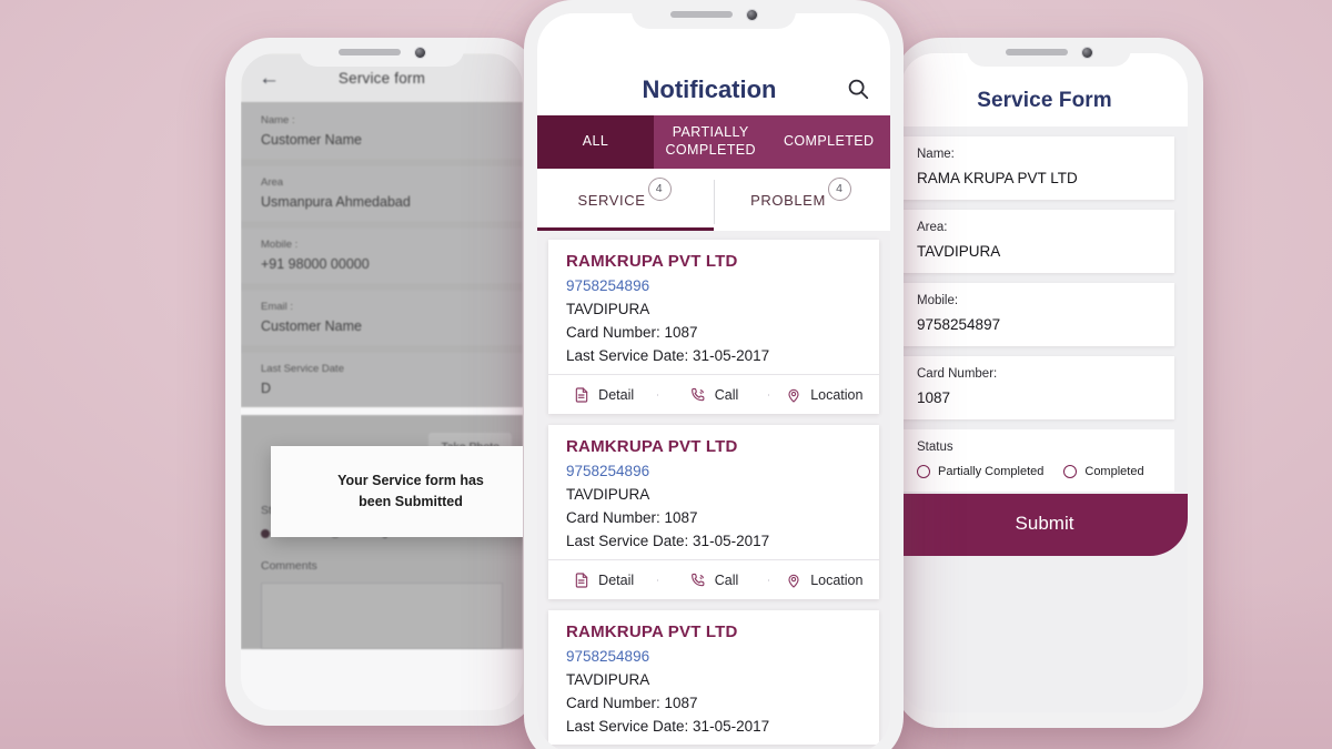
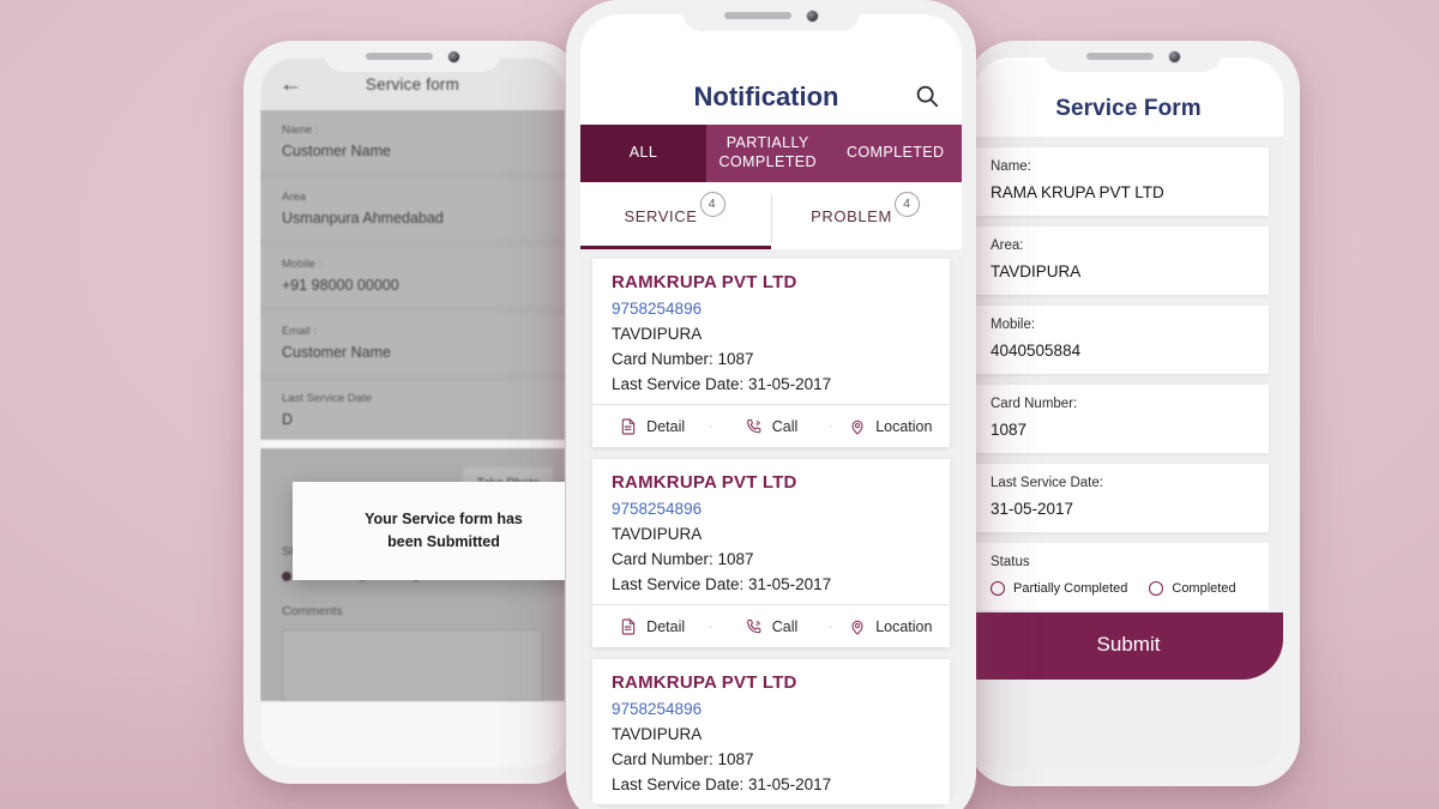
  ←
  Service form
  Name :
  Customer Name
  Area
  Usmanpura Ahmedabad
  Mobile :
  +91 98000 00000
  Email :
  Customer Name
  Last Service Date
  D
  Comments
  Your Service form has
  been Submitted
  Service Form
  Name:
  RAMA KRUPA PVT LTD
  Area:
  TAVDIPURA
  Mobile:
- 9758254897
+ 4040505884
  Card Number:
  1087
+ Last Service Date:
+ 31-05-2017
  Status
  Partially Completed
  Completed
  Submit
  Notification
  ALL
  PARTIALLY COMPLETED
  COMPLETED
  SERVICE
  4
  PROBLEM
  4
  RAMKRUPA PVT LTD
  9758254896
  TAVDIPURA
  Card Number: 1087
  Last Service Date: 31-05-2017
  Detail
  Call
  Location
  RAMKRUPA PVT LTD
  9758254896
  TAVDIPURA
  Card Number: 1087
  Last Service Date: 31-05-2017
  Detail
  Call
  Location
  RAMKRUPA PVT LTD
  9758254896
  TAVDIPURA
  Card Number: 1087
  Last Service Date: 31-05-2017
